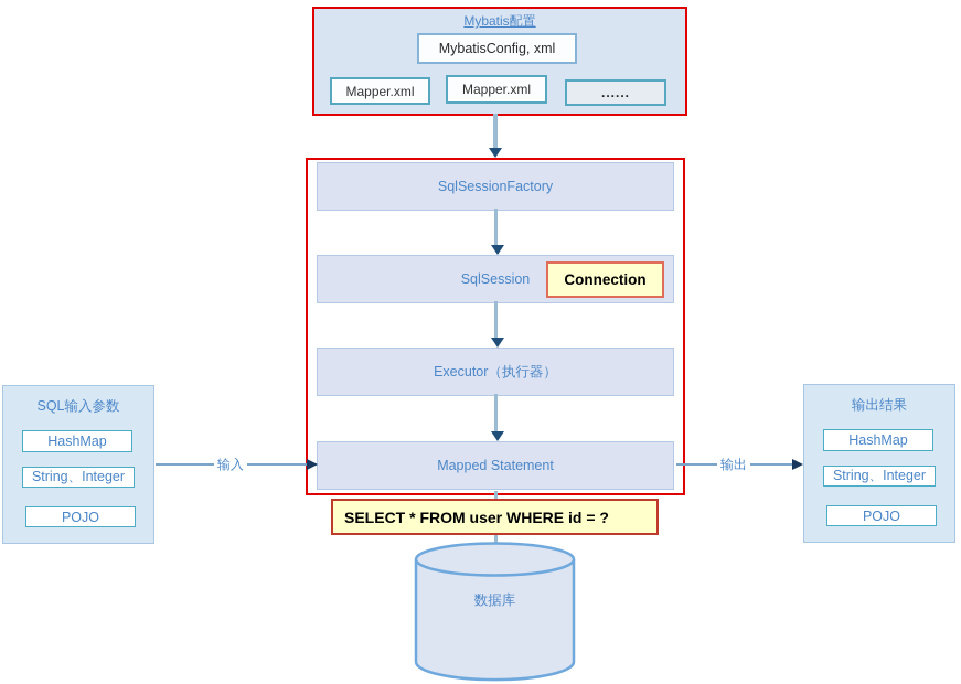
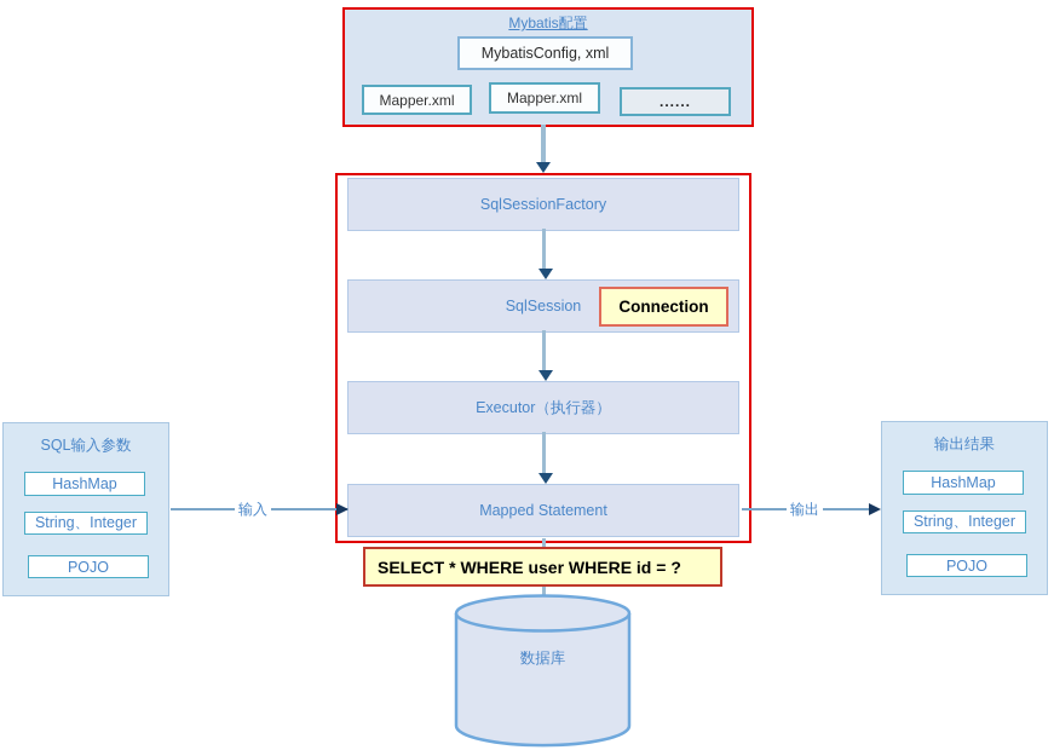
  Mybatis配置
  MybatisConfig, xml
  Mapper.xml
  Mapper.xml
  ......
  SqlSessionFactory
  SqlSession
  Executor（执行器）
  Mapped Statement
  Connection
- SELECT * FROM user WHERE id = ?
+ SELECT * WHERE user WHERE id = ?
  SQL输入参数
  HashMap
  String、Integer
  POJO
  输出结果
  HashMap
  String、Integer
  POJO
  输入
  输出
  数据库
